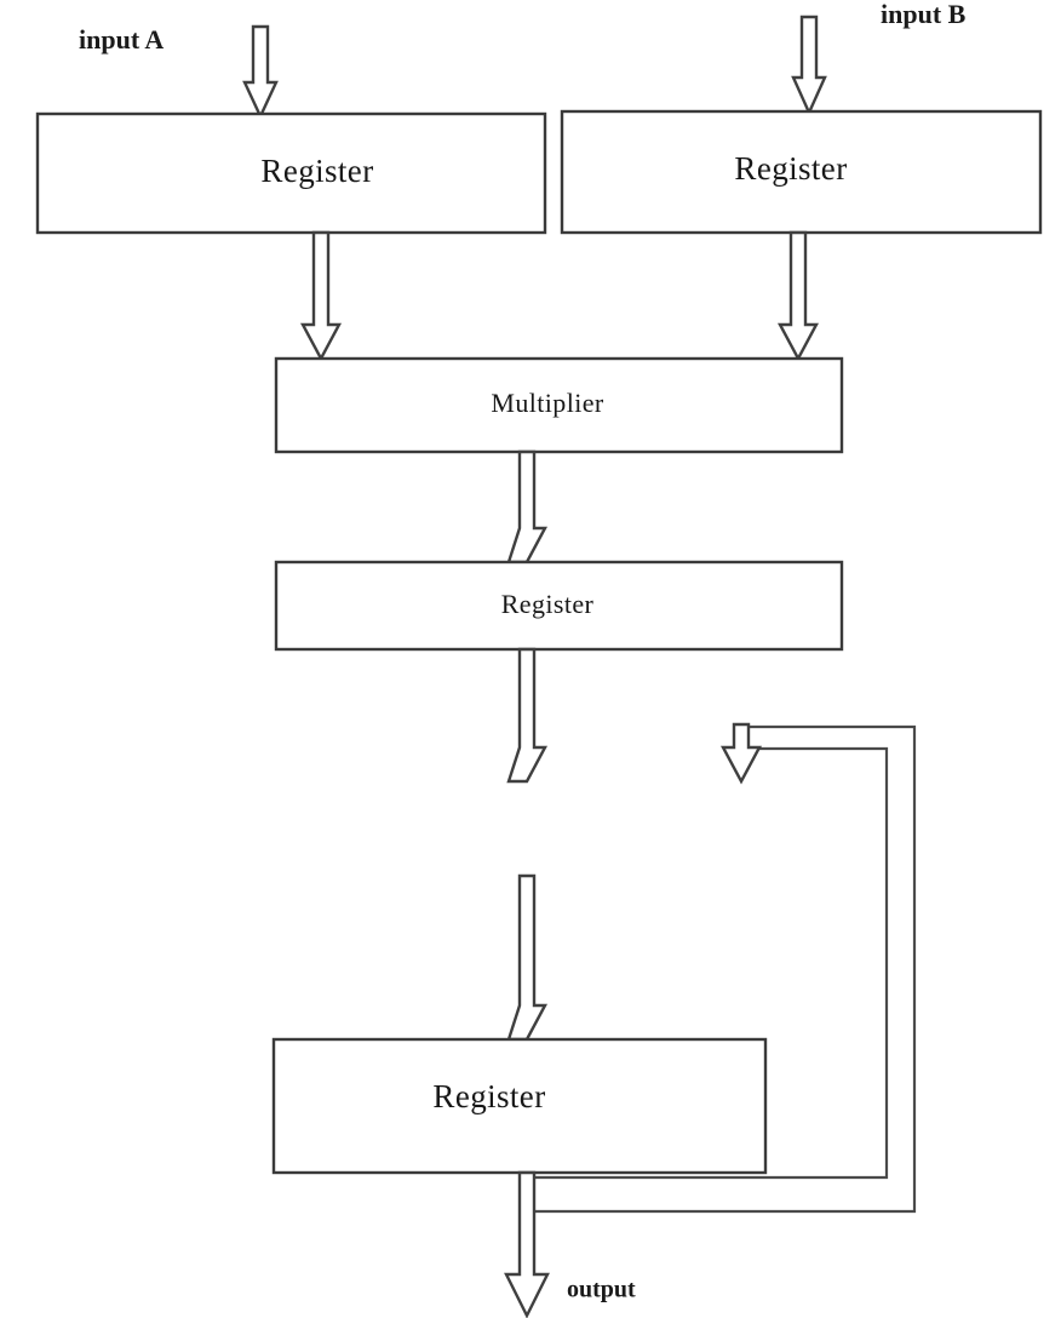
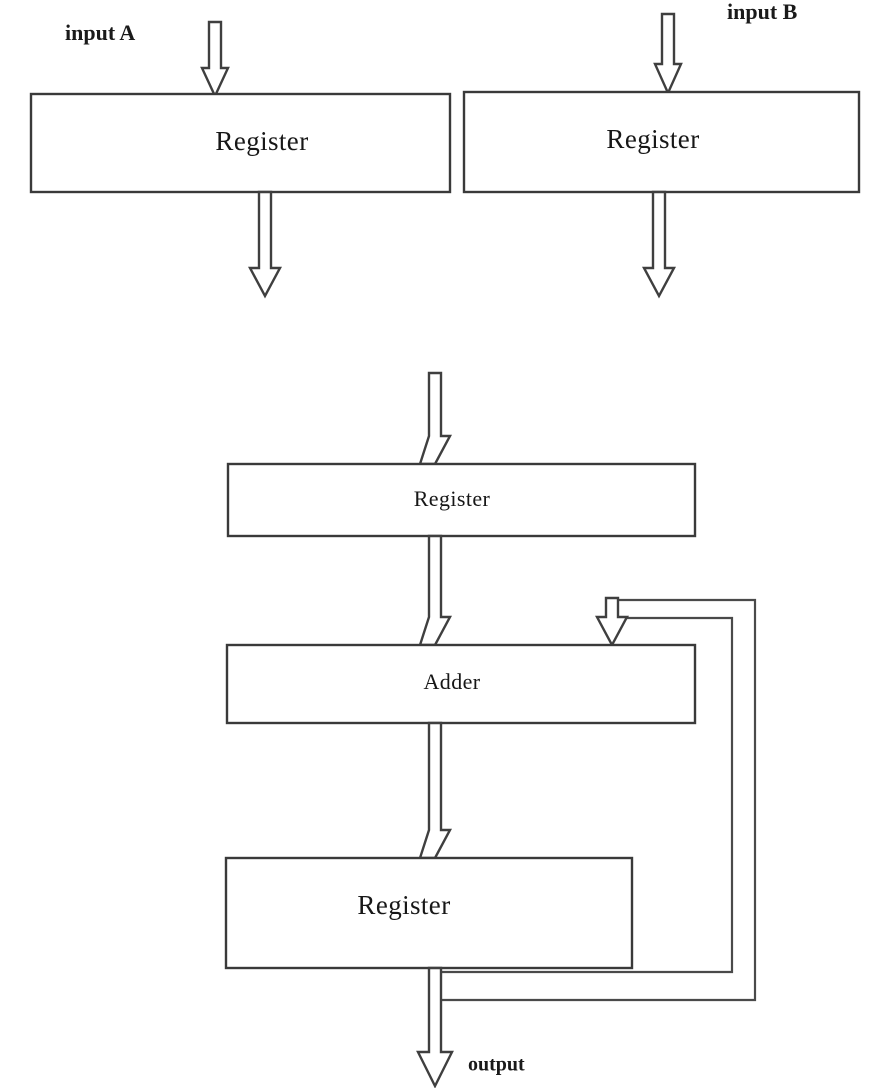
  Register
  Register
- Multiplier
  Register
+ Adder
  Register
  input A
  input B
  output
